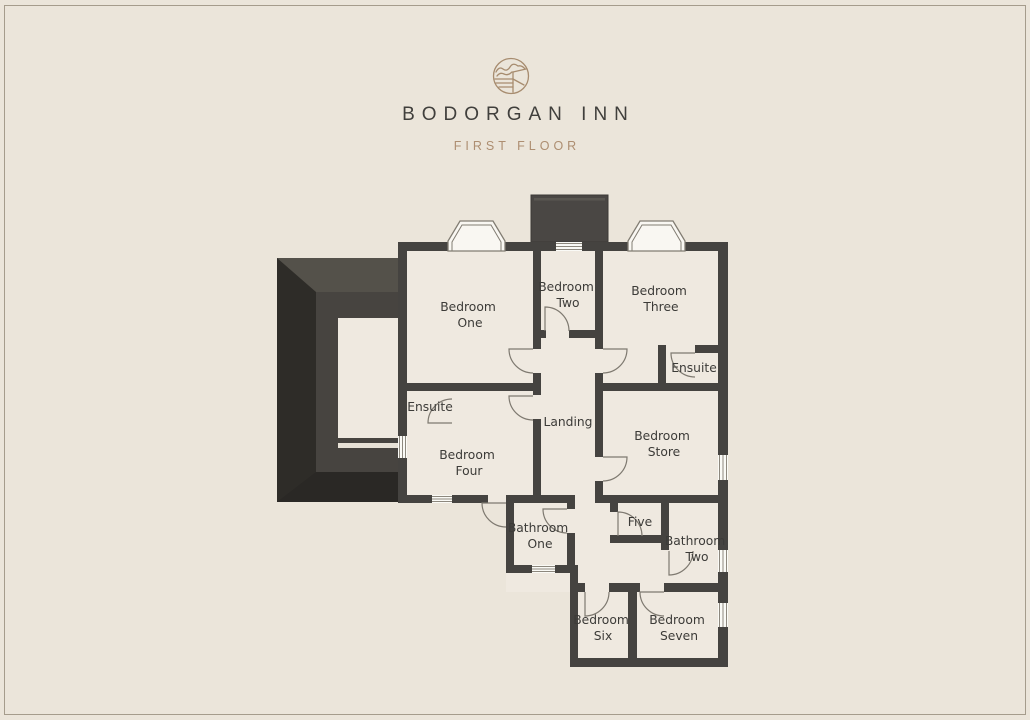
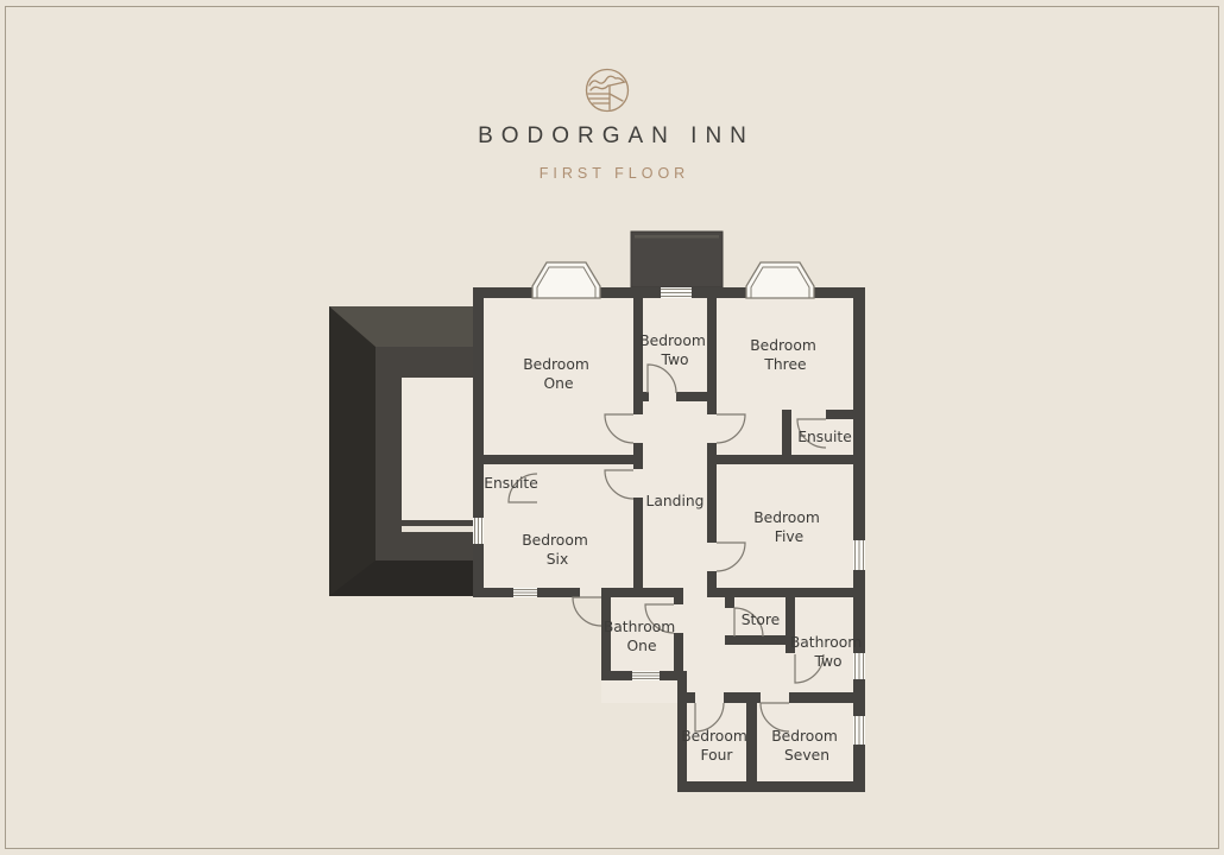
  BODORGAN INN
  FIRST FLOOR
  Bedroom One
  Bedroom Two
  Bedroom Three
  Ensuite
  Landing
- Bedroom Store
+ Bedroom Five
  Ensuite
- Bedroom Four
+ Bedroom Six
  Bathroom One
- Five
+ Store
  Bathroom Two
- Bedroom Six
+ Bedroom Four
  Bedroom Seven
